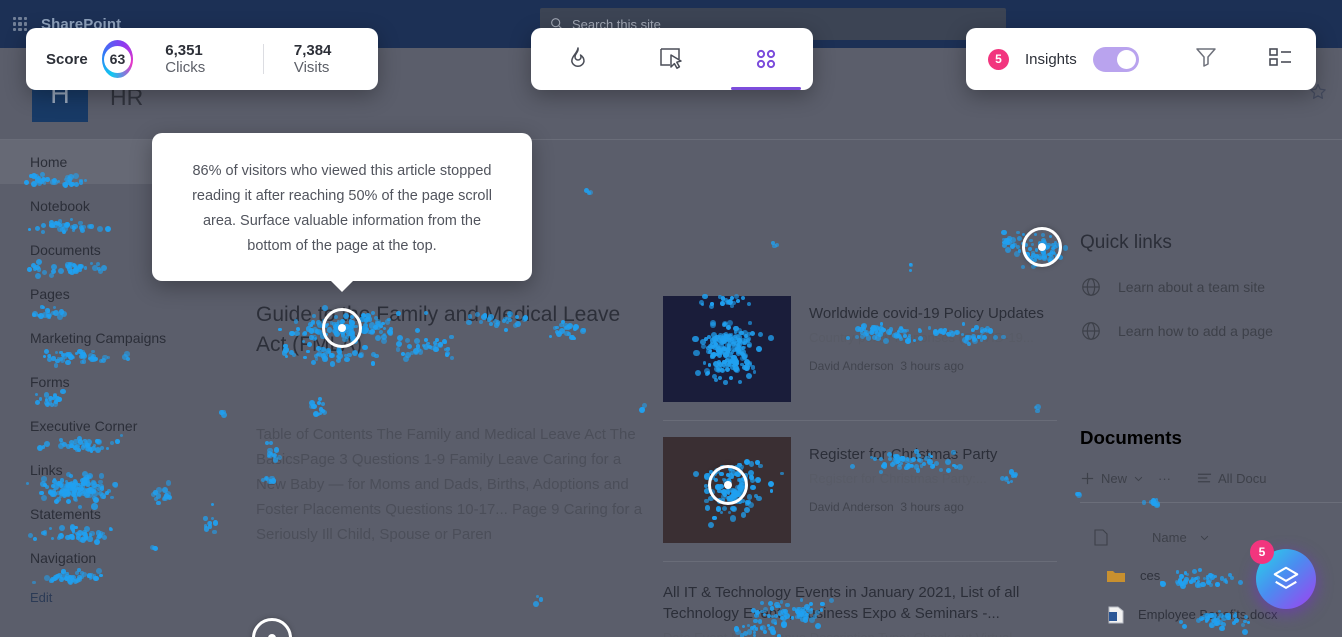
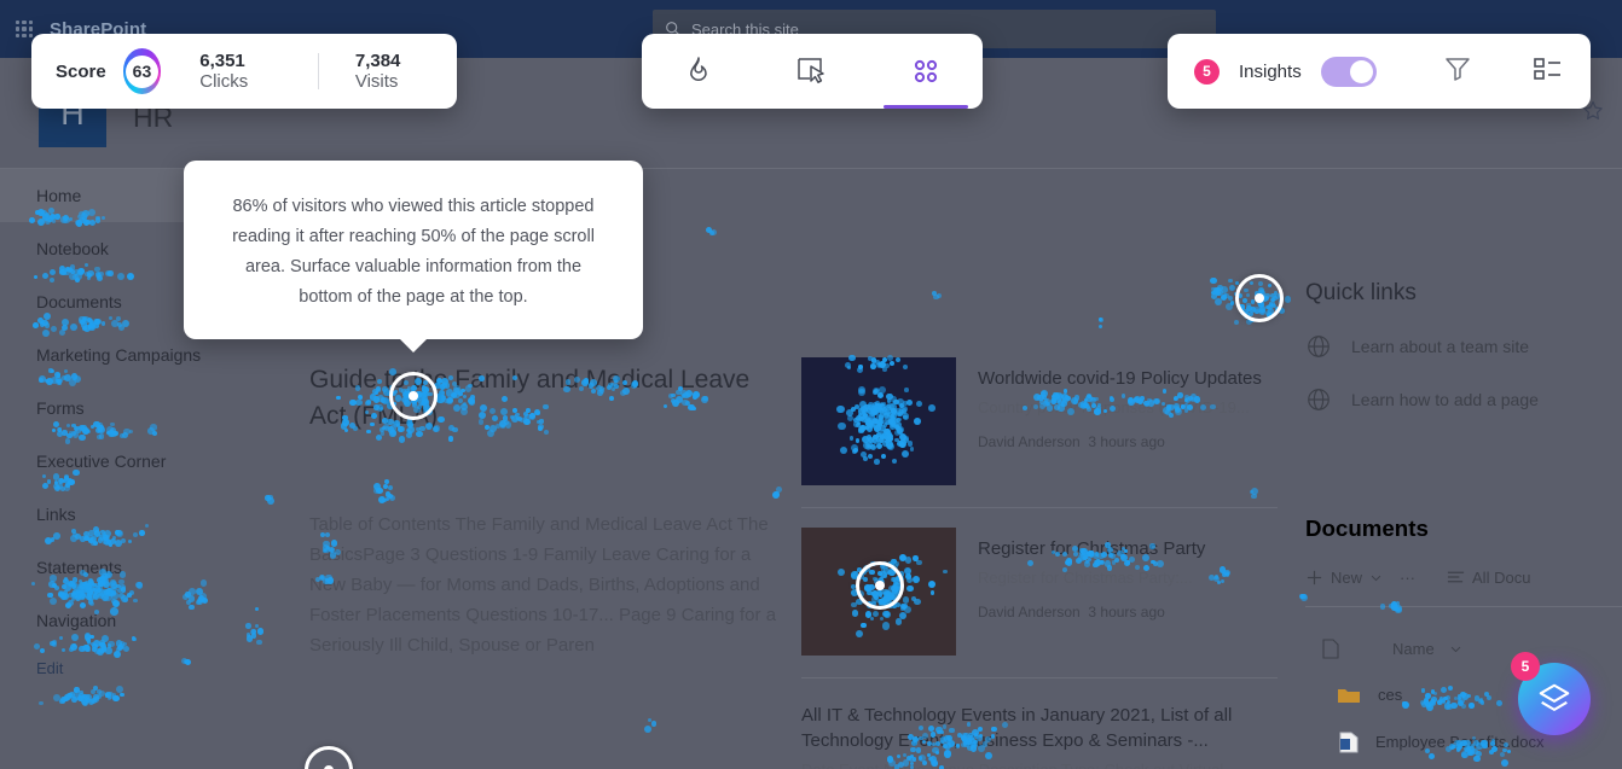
  SharePoint
  Search this site
  H
  HR
  Home
  Notebook
  Documents
- Pages
  Marketing Campaigns
  Forms
  Executive Corner
  Links
  Statements
  Navigation
  Edit
  Guide t Family and Medical Leave Ac (FM)
  Worldwide covid-19 Policy Updates
  Country policy rponses (VID-19...
  David Anderson 3 hours ago
  Register forhristmas Party
  Register for Christmas Party:...
  David Anderson 3 hours ago
  All IT & Technology Events in January 2021, List of all Technology Eent,usiness Expo & Seminars -...
  Quick links
  Learn about a team site
  Learn how to add a page
  Documents
  New
  ···
  All Docu
  Name
  ces
  Employee Benfits.docx
  86% of visitors who viewed this article stopped reading it after reaching 50% of the page scroll area. Surface valuable information from the bottom of the page at the top.
  Score
  63
  6,351 Clicks
  7,384 Visits
  5
  Insights
  5
